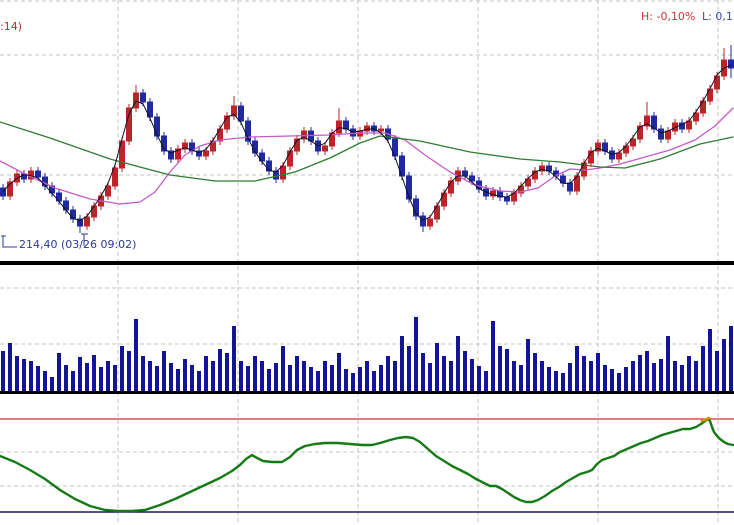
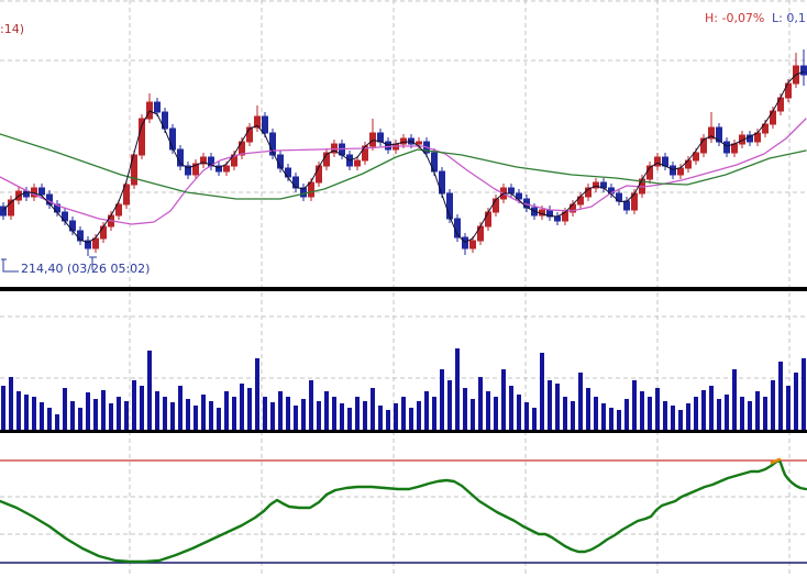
  :14)
- H: -0,10%
+ H: -0,07%
  L: 0,1
- 214,40 (03/26 09:02)
+ 214,40 (03/26 05:02)
